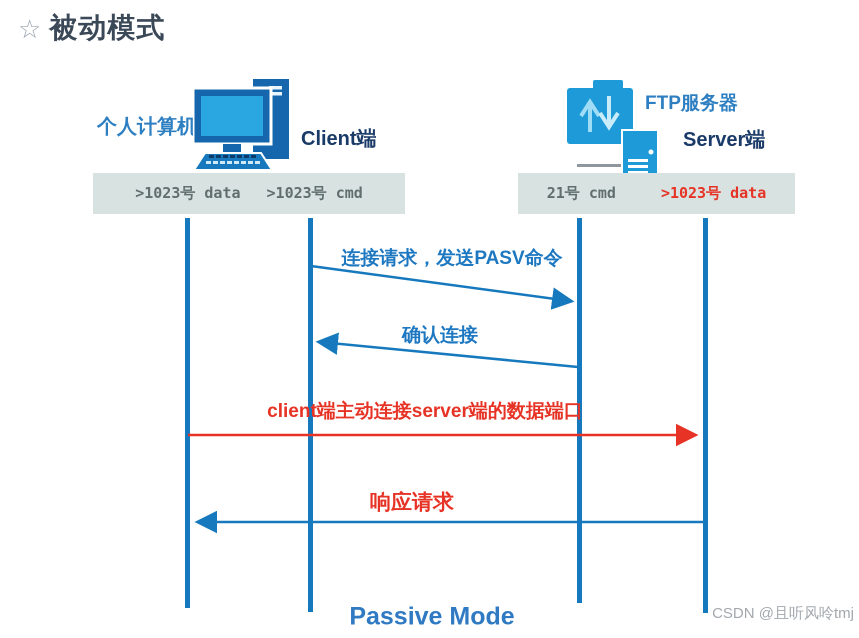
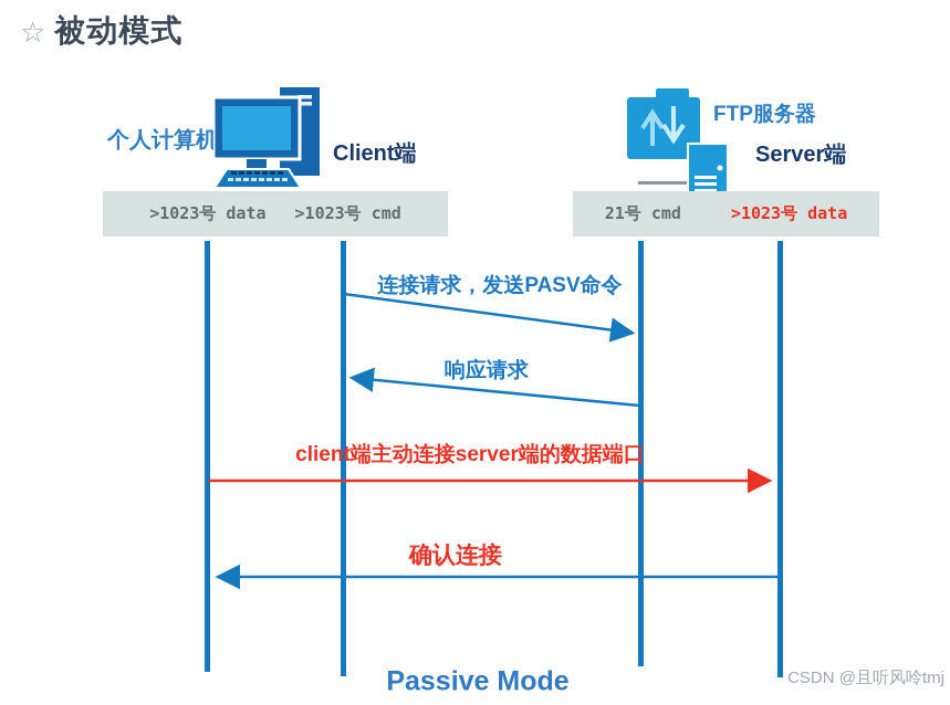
  ☆
  被动模式
  个人计算机
  Client端
  FTP服务器
  Server端
  >1023号 data
  >1023号 cmd
  21号 cmd
  >1023号 data
  连接请求，发送PASV命令
- 确认连接
+ 响应请求
  client端主动连接server端的数据端口
- 响应请求
+ 确认连接
  Passive Mode
  CSDN @且听风呤tmj
